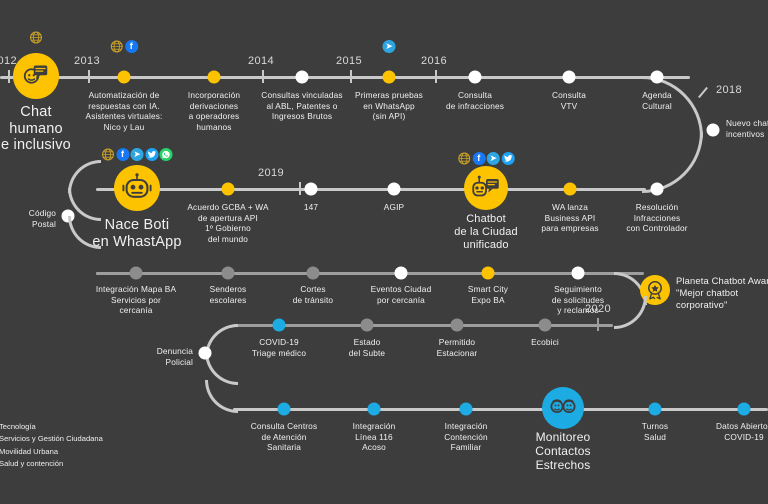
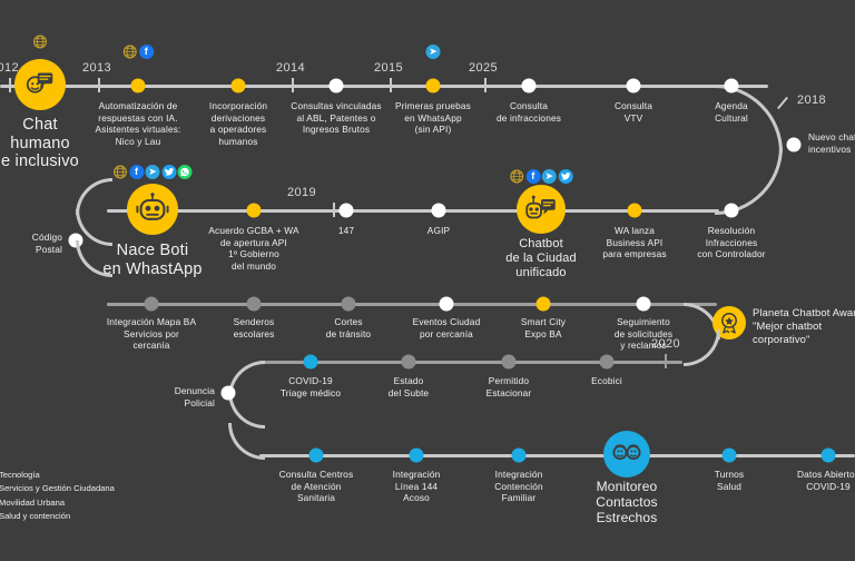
  012
  2013
  2014
  2015
- 2016
+ 2025
  2018
  Chat
  humano
  e inclusivo
  f
  Automatización de
  respuestas con IA.
  Asistentes virtuales:
  Nico y Lau
  Incorporación
  derivaciones
  a operadores
  humanos
  Consultas vinculadas
  al ABL, Patentes o
  Ingresos Brutos
  ➤
  Primeras pruebas
  en WhatsApp
  (sin API)
  Consulta
  de infracciones
  Consulta
  VTV
  Agenda
  Cultural
  Nuevo cha
  incentivos
  2019
  Código
  Postal
  f
  ➤
  Nace Boti
  en WhastApp
  Acuerdo GCBA + WA
  de apertura API
  1º Gobierno
  del mundo
  147
  AGIP
  f
  ➤
  Chatbot
  de la Ciudad
  unificado
  WA lanza
  Business API
  para empresas
  Resolución
  Infracciones
  con Controlador
  Integración Mapa BA
  Servicios por
  cercanía
  Senderos
  escolares
  Cortes
  de tránsito
  Eventos Ciudad
  por cercanía
  Smart City
  Expo BA
  Seguimiento
  de solicitudes
  y reclamos
  Planeta Chatbot Awa
  "Mejor chatbot
  corporativo"
  2020
  Denuncia
  Policial
  COVID-19
  Triage médico
  Estado
  del Subte
  Permitido
  Estacionar
  Ecobici
  Consulta Centros
  de Atención
  Sanitaria
  Integración
- Línea 116
+ Línea 144
  Acoso
  Integración
  Contención
  Familiar
  Monitoreo
  Contactos
  Estrechos
  Turnos
  Salud
  Datos Abierto
  COVID-19
  Tecnología
  Servicios y Gestión Ciudadana
  Movilidad Urbana
  Salud y contención
